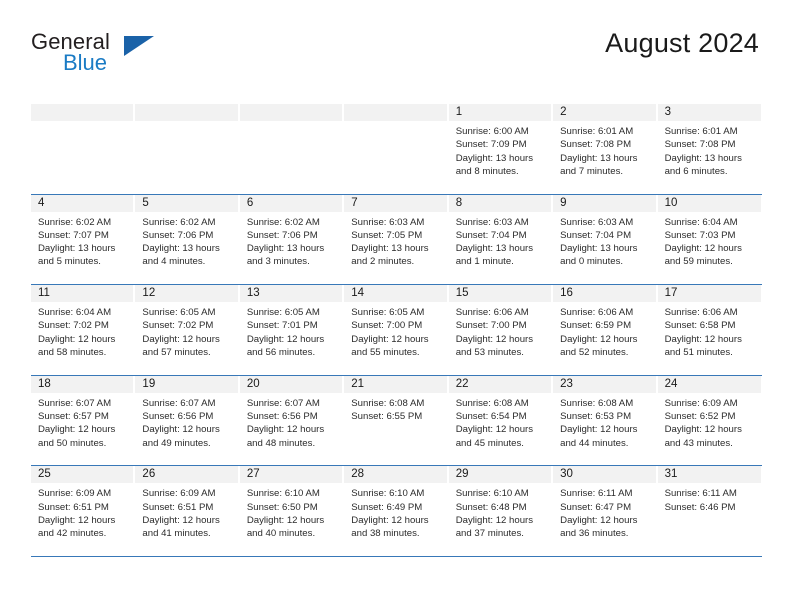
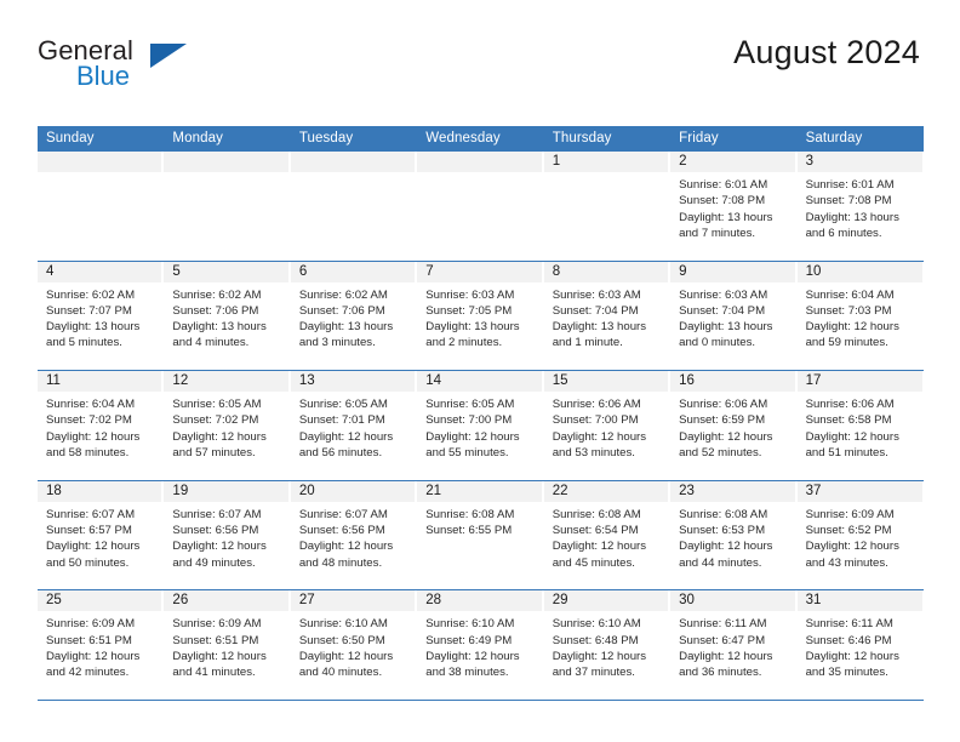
  General
  Blue
  August 2024
+ Sunday
+ Monday
+ Tuesday
+ Wednesday
+ Thursday
+ Friday
+ Saturday
  1
- Sunrise: 6:00 AM
- Sunset: 7:09 PM
- Daylight: 13 hours and 8 minutes.
  2
  Sunrise: 6:01 AM
  Sunset: 7:08 PM
  Daylight: 13 hours and 7 minutes.
  3
  Sunrise: 6:01 AM
  Sunset: 7:08 PM
  Daylight: 13 hours and 6 minutes.
  4
  Sunrise: 6:02 AM
  Sunset: 7:07 PM
  Daylight: 13 hours and 5 minutes.
  5
  Sunrise: 6:02 AM
  Sunset: 7:06 PM
  Daylight: 13 hours and 4 minutes.
  6
  Sunrise: 6:02 AM
  Sunset: 7:06 PM
  Daylight: 13 hours and 3 minutes.
  7
  Sunrise: 6:03 AM
  Sunset: 7:05 PM
  Daylight: 13 hours and 2 minutes.
  8
  Sunrise: 6:03 AM
  Sunset: 7:04 PM
  Daylight: 13 hours and 1 minute.
  9
  Sunrise: 6:03 AM
  Sunset: 7:04 PM
  Daylight: 13 hours and 0 minutes.
  10
  Sunrise: 6:04 AM
  Sunset: 7:03 PM
  Daylight: 12 hours and 59 minutes.
  11
  Sunrise: 6:04 AM
  Sunset: 7:02 PM
  Daylight: 12 hours and 58 minutes.
  12
  Sunrise: 6:05 AM
  Sunset: 7:02 PM
  Daylight: 12 hours and 57 minutes.
  13
  Sunrise: 6:05 AM
  Sunset: 7:01 PM
  Daylight: 12 hours and 56 minutes.
  14
  Sunrise: 6:05 AM
  Sunset: 7:00 PM
  Daylight: 12 hours and 55 minutes.
  15
  Sunrise: 6:06 AM
  Sunset: 7:00 PM
  Daylight: 12 hours and 53 minutes.
  16
  Sunrise: 6:06 AM
  Sunset: 6:59 PM
  Daylight: 12 hours and 52 minutes.
  17
  Sunrise: 6:06 AM
  Sunset: 6:58 PM
  Daylight: 12 hours and 51 minutes.
  18
  Sunrise: 6:07 AM
  Sunset: 6:57 PM
  Daylight: 12 hours and 50 minutes.
  19
  Sunrise: 6:07 AM
  Sunset: 6:56 PM
  Daylight: 12 hours and 49 minutes.
  20
  Sunrise: 6:07 AM
  Sunset: 6:56 PM
  Daylight: 12 hours and 48 minutes.
  21
  Sunrise: 6:08 AM
  Sunset: 6:55 PM
  22
  Sunrise: 6:08 AM
  Sunset: 6:54 PM
  Daylight: 12 hours and 45 minutes.
  23
  Sunrise: 6:08 AM
  Sunset: 6:53 PM
  Daylight: 12 hours and 44 minutes.
- 24
+ 37
  Sunrise: 6:09 AM
  Sunset: 6:52 PM
  Daylight: 12 hours and 43 minutes.
  25
  Sunrise: 6:09 AM
  Sunset: 6:51 PM
  Daylight: 12 hours and 42 minutes.
  26
  Sunrise: 6:09 AM
  Sunset: 6:51 PM
  Daylight: 12 hours and 41 minutes.
  27
  Sunrise: 6:10 AM
  Sunset: 6:50 PM
  Daylight: 12 hours and 40 minutes.
  28
  Sunrise: 6:10 AM
  Sunset: 6:49 PM
  Daylight: 12 hours and 38 minutes.
  29
  Sunrise: 6:10 AM
  Sunset: 6:48 PM
  Daylight: 12 hours and 37 minutes.
  30
  Sunrise: 6:11 AM
  Sunset: 6:47 PM
  Daylight: 12 hours and 36 minutes.
  31
  Sunrise: 6:11 AM
  Sunset: 6:46 PM
+ Daylight: 12 hours and 35 minutes.
